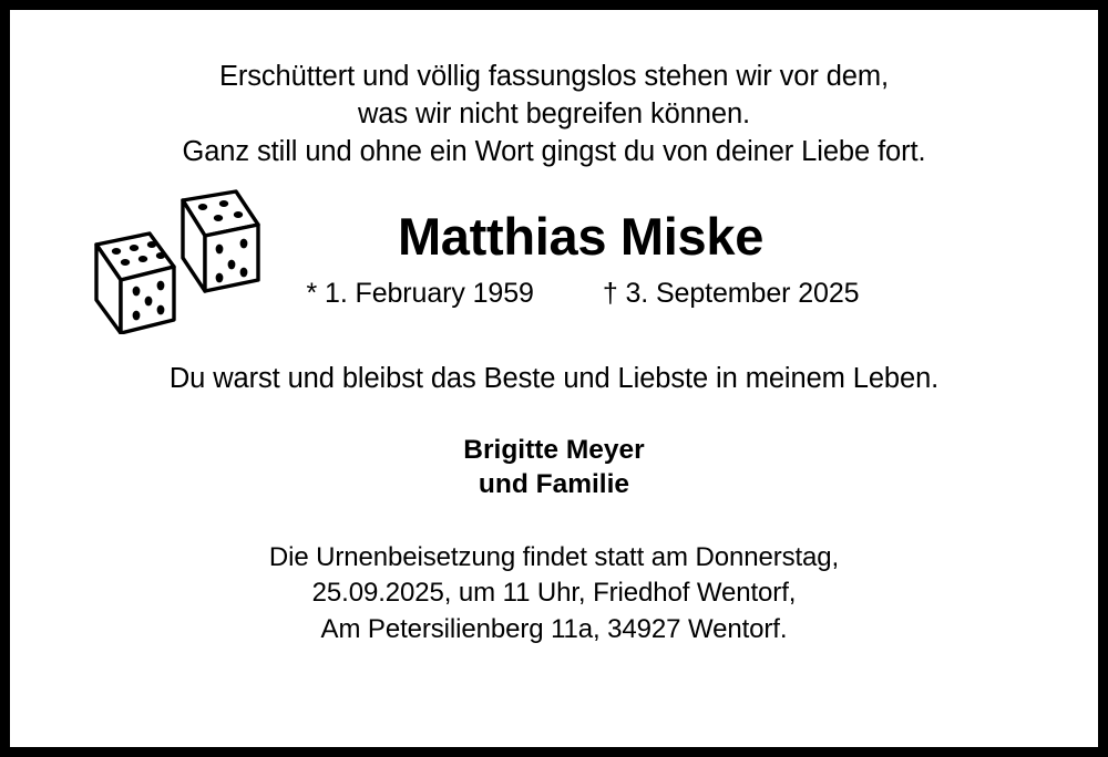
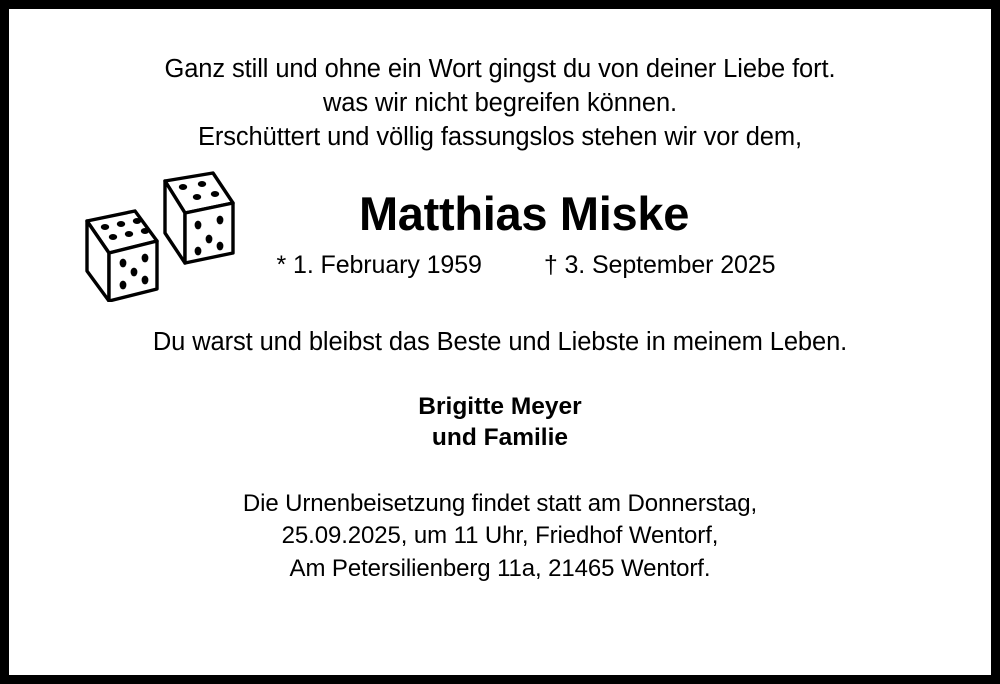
- Erschüttert und völlig fassungslos stehen wir vor dem,
+ Ganz still und ohne ein Wort gingst du von deiner Liebe fort.
  was wir nicht begreifen können.
- Ganz still und ohne ein Wort gingst du von deiner Liebe fort.
+ Erschüttert und völlig fassungslos stehen wir vor dem,
  Matthias Miske
  * 1. February 1959
  † 3. September 2025
  Du warst und bleibst das Beste und Liebste in meinem Leben.
  Brigitte Meyer
  und Familie
  Die Urnenbeisetzung findet statt am Donnerstag,
  25.09.2025, um 11 Uhr, Friedhof Wentorf,
- Am Petersilienberg 11a, 34927 Wentorf.
+ Am Petersilienberg 11a, 21465 Wentorf.
